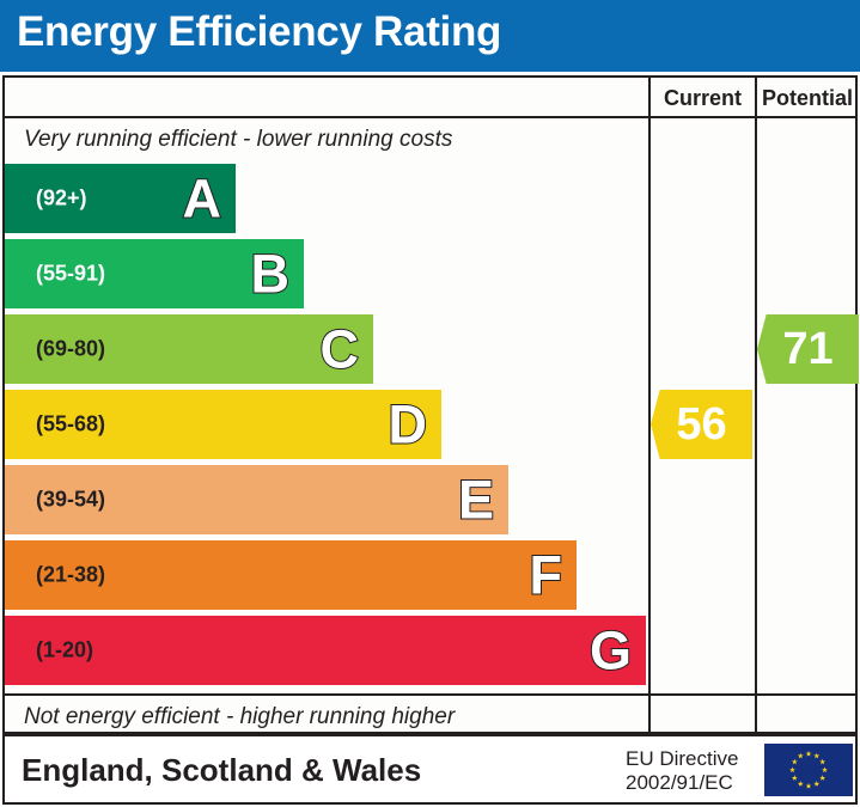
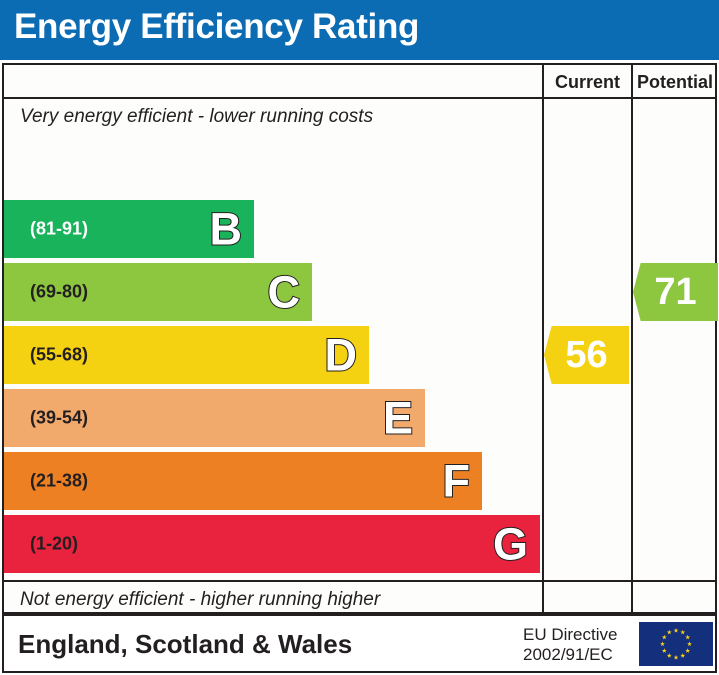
  Energy Efficiency Rating
  Current
  Potential
- Very running efficient - lower running costs
+ Very energy efficient - lower running costs
  Not energy efficient - higher running higher
- (92+)
- A
- (55-91)
+ (81-91)
  B
  (69-80)
  C
  (55-68)
  D
  (39-54)
  E
  (21-38)
  F
  (1-20)
  G
  56
  71
  England, Scotland & Wales
  EU Directive
  2002/91/EC
